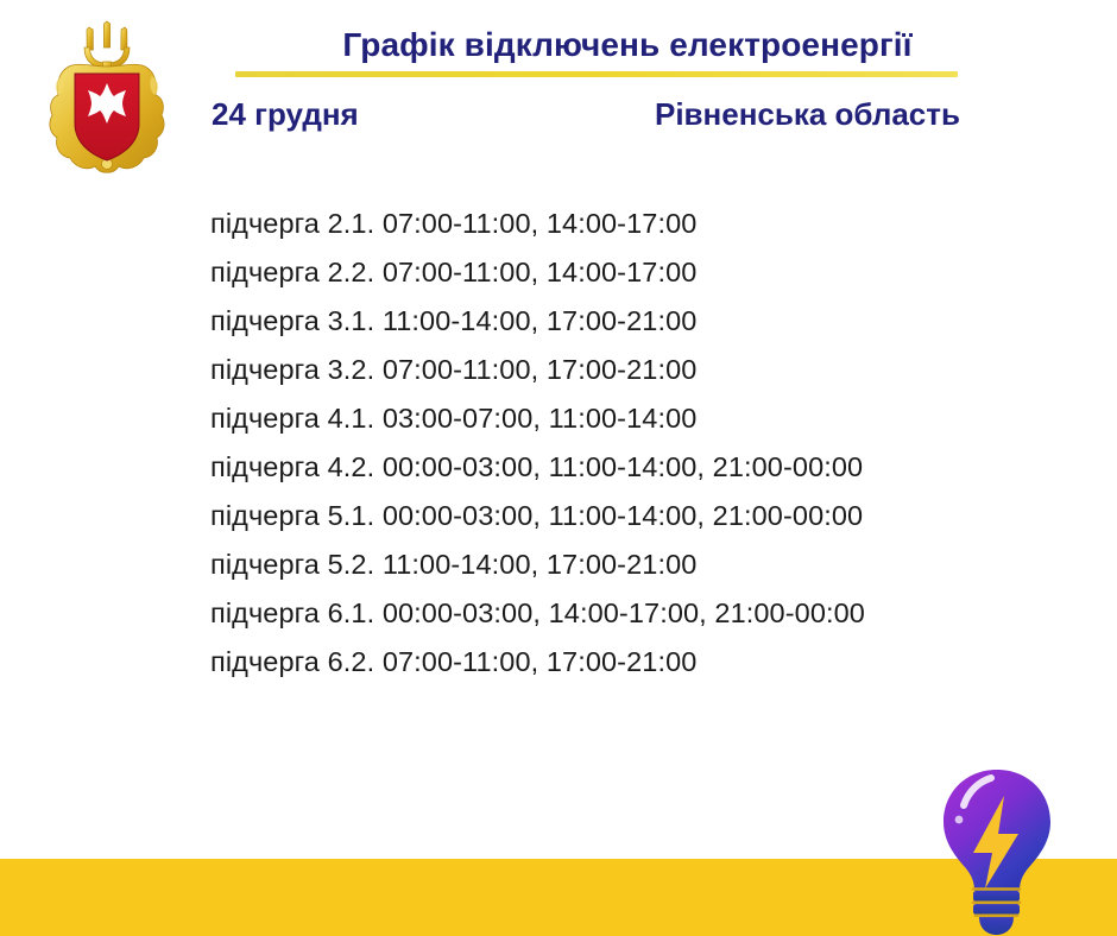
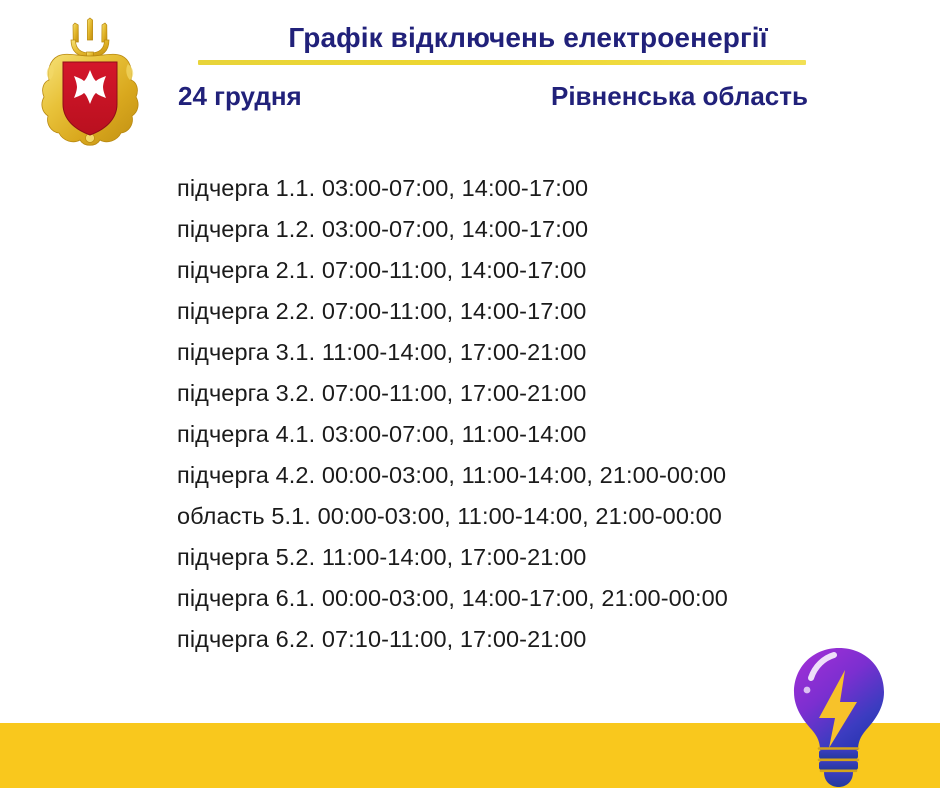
  Графік відключень електроенергії
  24 грудня
  Рівненська область
+ підчерга 1.1. 03:00-07:00, 14:00-17:00
+ підчерга 1.2. 03:00-07:00, 14:00-17:00
  підчерга 2.1. 07:00-11:00, 14:00-17:00
  підчерга 2.2. 07:00-11:00, 14:00-17:00
  підчерга 3.1. 11:00-14:00, 17:00-21:00
  підчерга 3.2. 07:00-11:00, 17:00-21:00
  підчерга 4.1. 03:00-07:00, 11:00-14:00
  підчерга 4.2. 00:00-03:00, 11:00-14:00, 21:00-00:00
- підчерга 5.1. 00:00-03:00, 11:00-14:00, 21:00-00:00
+ область 5.1. 00:00-03:00, 11:00-14:00, 21:00-00:00
  підчерга 5.2. 11:00-14:00, 17:00-21:00
  підчерга 6.1. 00:00-03:00, 14:00-17:00, 21:00-00:00
- підчерга 6.2. 07:00-11:00, 17:00-21:00
+ підчерга 6.2. 07:10-11:00, 17:00-21:00
